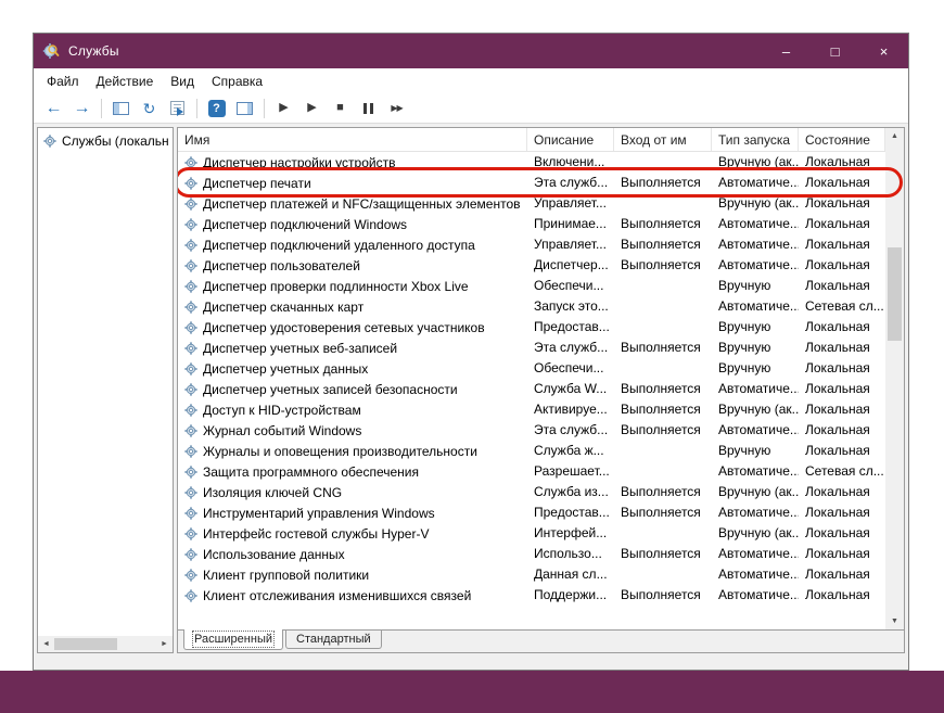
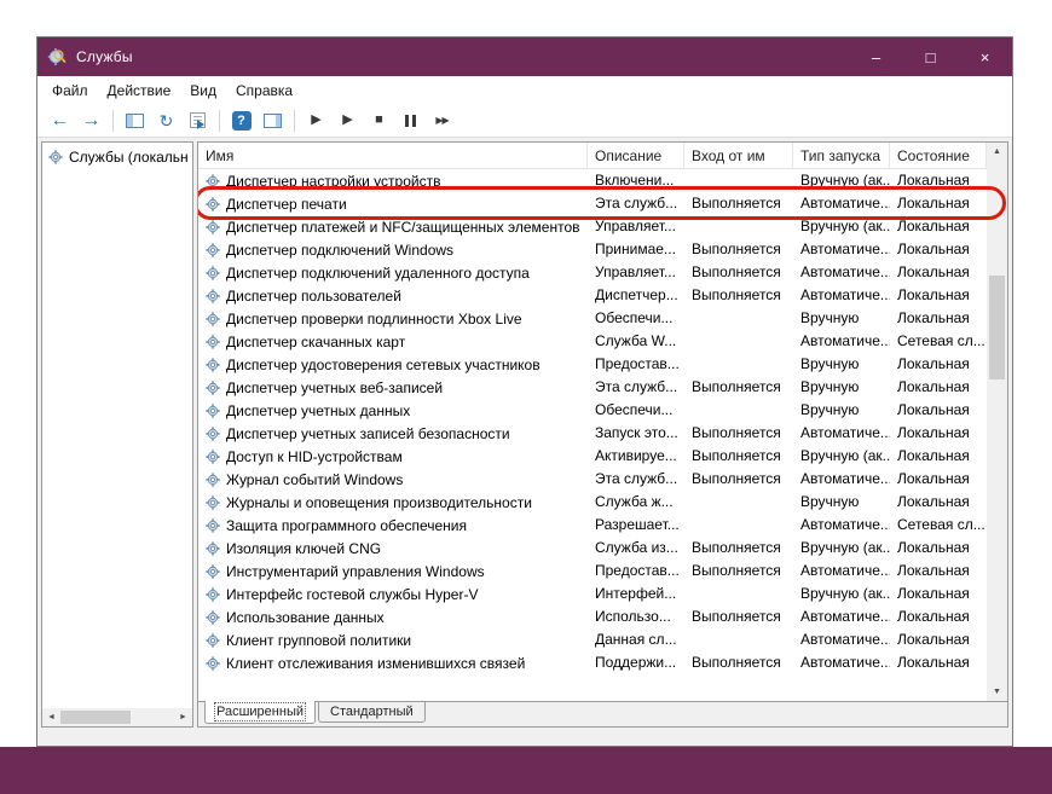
  Службы
  –
  □
  ×
  Файл
  Действие
  Вид
  Справка
  ←
  →
  ↻
  ?
  ▶
  ▶
  ■
  ▶▶
  Службы (локальн
  ˆ
  Имя
  Описание
  Вход от им
  Тип запуска
  Состояние
  Диспетчер настройки устройств
  Включени...
  Вручную (ак..
  Локальная
  Диспетчер печати
  Эта служб...
  Выполняется
  Автоматиче..
  Локальная
  Диспетчер платежей и NFC/защищенных элементов
  Управляет...
  Вручную (ак..
  Локальная
  Диспетчер подключений Windows
  Принимае...
  Выполняется
  Автоматиче..
  Локальная
  Диспетчер подключений удаленного доступа
  Управляет...
  Выполняется
  Автоматиче..
  Локальная
  Диспетчер пользователей
  Диспетчер...
  Выполняется
  Автоматиче..
  Локальная
  Диспетчер проверки подлинности Xbox Live
  Обеспечи...
  Вручную
  Локальная
  Диспетчер скачанных карт
- Запуск это...
+ Служба W...
  Автоматиче..
  Сетевая сл...
  Диспетчер удостоверения сетевых участников
  Предостав...
  Вручную
  Локальная
  Диспетчер учетных веб-записей
  Эта служб...
  Выполняется
  Вручную
  Локальная
  Диспетчер учетных данных
  Обеспечи...
  Вручную
  Локальная
  Диспетчер учетных записей безопасности
- Служба W...
+ Запуск это...
  Выполняется
  Автоматиче..
  Локальная
  Доступ к HID-устройствам
  Активируе...
  Выполняется
  Вручную (ак..
  Локальная
  Журнал событий Windows
  Эта служб...
  Выполняется
  Автоматиче..
  Локальная
  Журналы и оповещения производительности
  Служба ж...
  Вручную
  Локальная
  Защита программного обеспечения
  Разрешает...
  Автоматиче..
  Сетевая сл...
  Изоляция ключей CNG
  Служба из...
  Выполняется
  Вручную (ак..
  Локальная
  Инструментарий управления Windows
  Предостав...
  Выполняется
  Автоматиче..
  Локальная
  Интерфейс гостевой службы Hyper-V
  Интерфей...
  Вручную (ак..
  Локальная
  Использование данных
  Использо...
  Выполняется
  Автоматиче..
  Локальная
  Клиент групповой политики
  Данная сл...
  Автоматиче..
  Локальная
  Клиент отслеживания изменившихся связей
  Поддержи...
  Выполняется
  Автоматиче..
  Локальная
  Расширенный
  Стандартный
